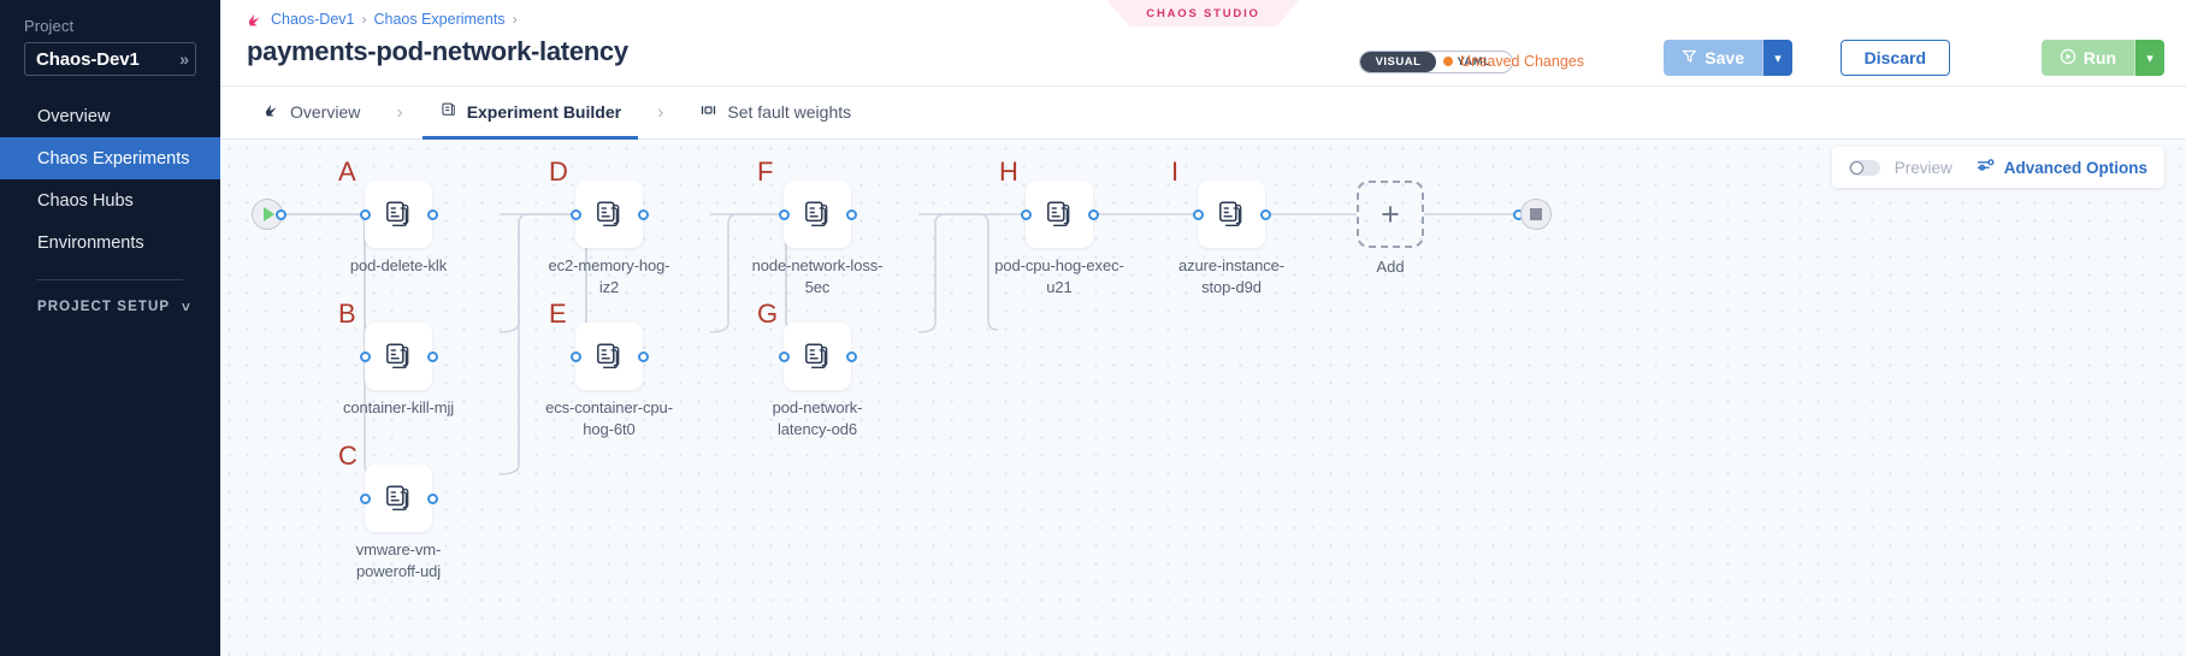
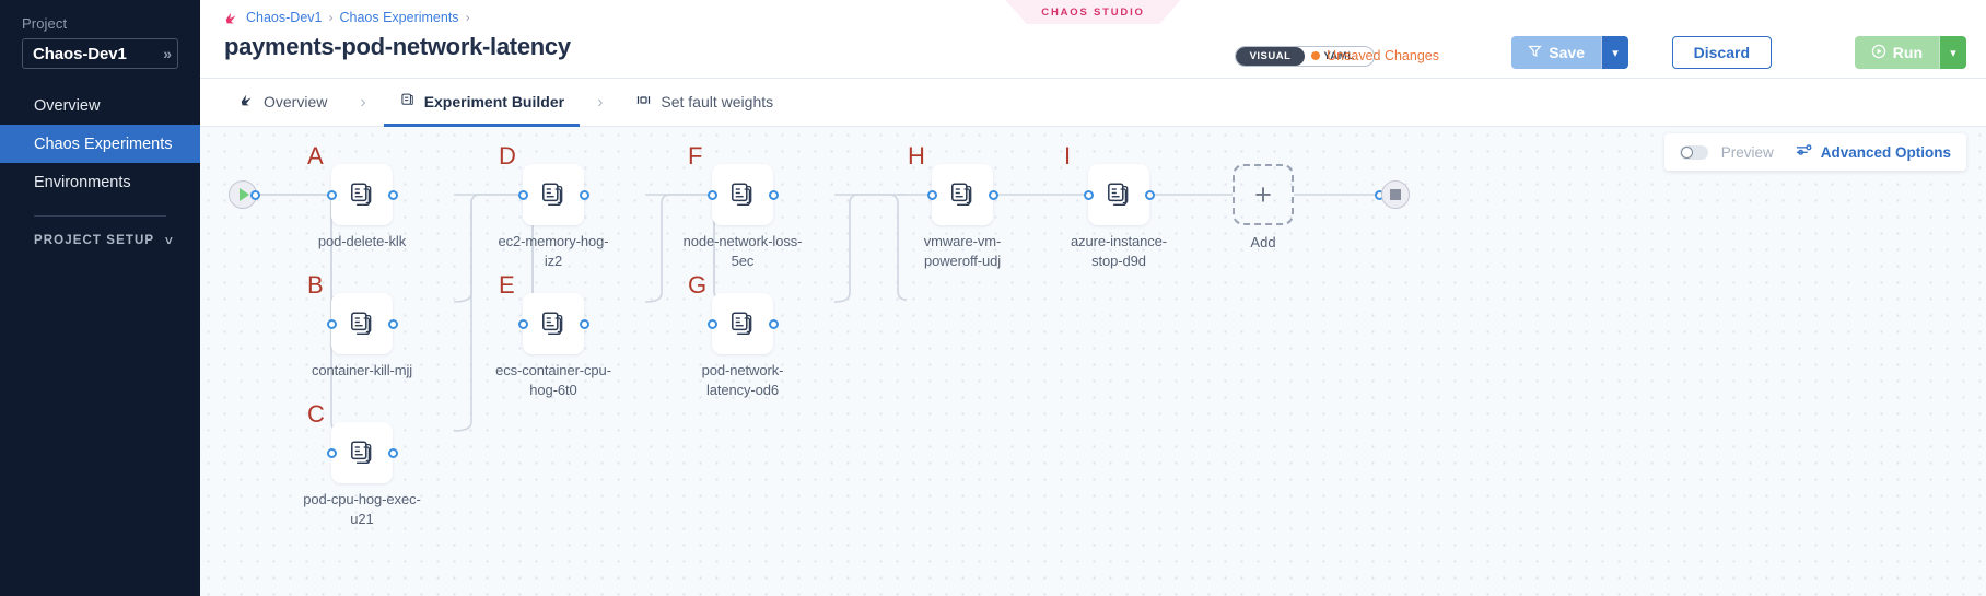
  Project
  Chaos-Dev1
  »
  Overview
  Chaos Experiments
- Chaos Hubs
  Environments
  PROJECT SETUP
  ˅
  CHAOS STUDIO
  Chaos-Dev1
  ›
  Chaos Experiments
  ›
  payments-pod-network-latency
  VISUAL
  YAML
  Unsaved Changes
  Save
  ▾
  Discard
  Run
  ▾
  Overview
  ›
  Experiment Builder
  ›
  Set fault weights
  Preview
  Advanced Options
  A
  pod-delete-klk
  B
  container-kill-mjj
  C
- vmware-vm-poweroff-udj
+ pod-cpu-hog-exec-u21
  D
  ec2-memory-hog-iz2
  E
  ecs-container-cpu-hog-6t0
  F
  node-network-loss-5ec
  G
  pod-network-latency-od6
  H
- pod-cpu-hog-exec-u21
+ vmware-vm-poweroff-udj
  I
  azure-instance-stop-d9d
  +
  Add
